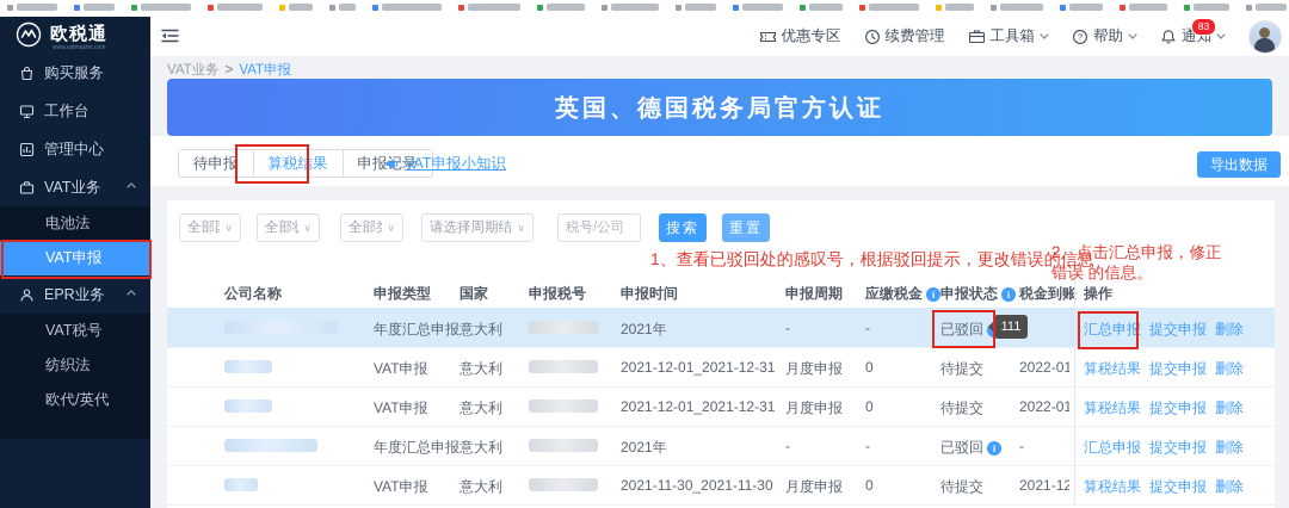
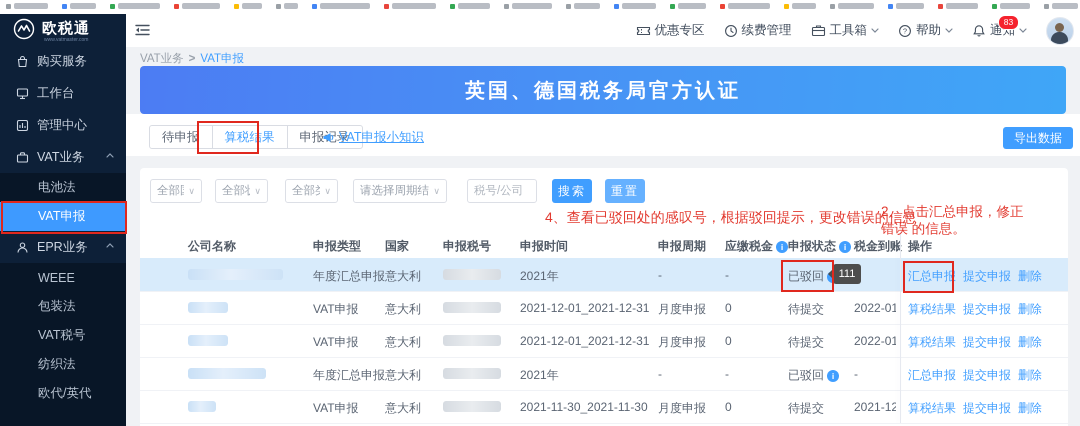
  欧税通
  购买服务
  工作台
  管理中心
  VAT业务
  电池法
  VAT申报
  EPR业务
+ WEEE
+ 包装法
  VAT税号
  纺织法
  欧代/英代
  优惠专区
  续费管理
  工具箱
  ?
  帮助
  通知
  83
  VAT业务 > VAT申报
  英国、德国税务局官方认证
  待申报
  算税结果
  申报记录
  VAT申报小知识
  导出数据
  请选择周期结
  ∨
  ∨
  ∨
  ∨
  税号/公司
  搜索
  重置
  公司名称
  申报类型
  国家
  申报税号
  申报时间
  申报周期
  应缴税金
  i
  申报状态
  i
  税金到账
  操作
  年度汇总申报
  意大利
  2021年
  -
  -
  已驳回
  汇总申报
  提交申报
  删除
  VAT申报
  意大利
  2021-12-01_2021-12-31
  月度申报
  0
  待提交
  2022-01
  算税结果
  提交申报
  删除
  VAT申报
  意大利
  2021-12-01_2021-12-31
  月度申报
  0
  待提交
  2022-01
  算税结果
  提交申报
  删除
  年度汇总申报
  意大利
  2021年
  -
  -
  已驳回
  i
  -
  汇总申报
  提交申报
  删除
  VAT申报
  意大利
  2021-11-30_2021-11-30
  月度申报
  0
  待提交
  2021-12
  算税结果
  提交申报
  删除
  111
- 1、查看已驳回处的感叹号，根据驳回提示，更改错误的信息
+ 4、查看已驳回处的感叹号，根据驳回提示，更改错误的信息
  2、点击汇总申报，修正错误 的信息。
